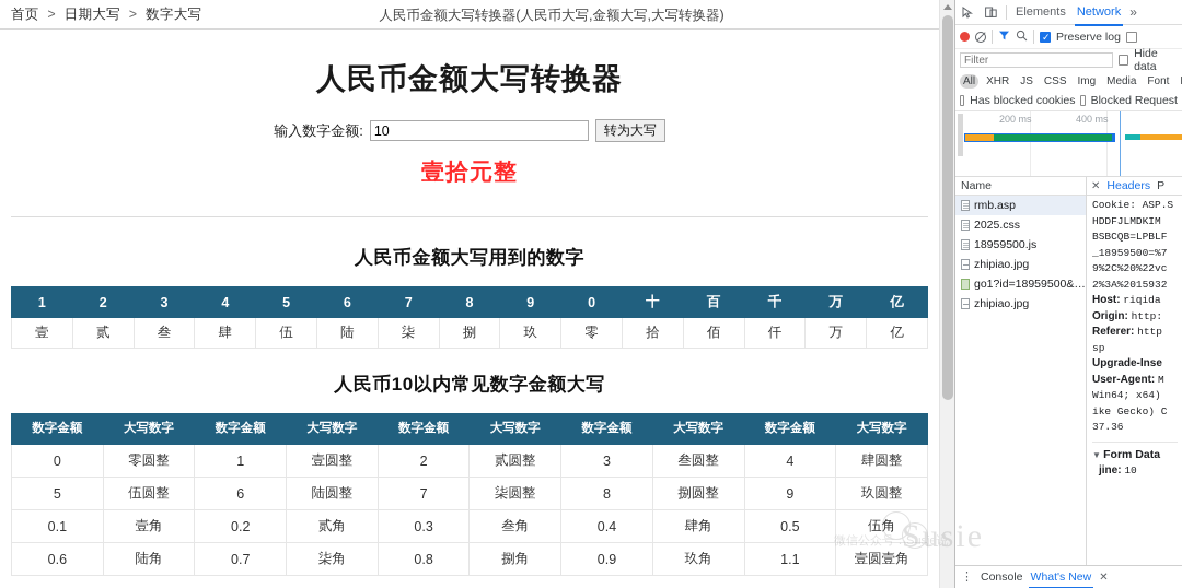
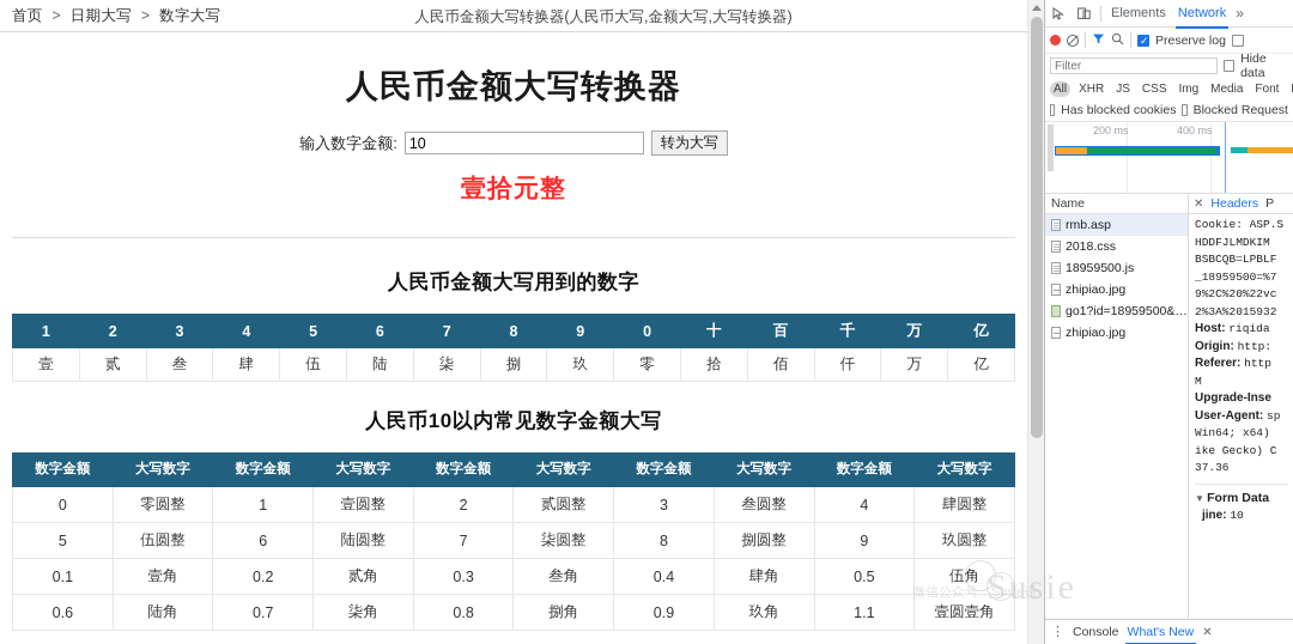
  首页 > 日期大写 > 数字大写
  人民币金额大写转换器(人民币大写,金额大写,大写转换器)
  人民币金额大写转换器
  输入数字金额:
  10
  转为大写
  壹拾元整
  人民币金额大写用到的数字
  1	2	3	4	5	6	7	8	9	0	十	百	千	万	亿
  壹	贰	叁	肆	伍	陆	柒	捌	玖	零	拾	佰	仟	万	亿
  人民币10以内常见数字金额大写
  数字金额	大写数字	数字金额	大写数字	数字金额	大写数字	数字金额	大写数字	数字金额	大写数字
  0	零圆整	1	壹圆整	2	贰圆整	3	叁圆整	4	肆圆整
  5	伍圆整	6	陆圆整	7	柒圆整	8	捌圆整	9	玖圆整
  0.1	壹角	0.2	贰角	0.3	叁角	0.4	肆角	0.5	伍角
  0.6	陆角	0.7	柒角	0.8	捌角	0.9	玖角	1.1	壹圆壹角
  Elements
  Network
  »
  Preserve log
  Filter
  Hide data
  All
  XHR
  JS
  CSS
  Img
  Media
  Font
  Has blocked cookies
  Blocked Request
  200 ms
  400 ms
  Name
  rmb.asp
- 2025.css
+ 2018.css
  18959500.js
  zhipiao.jpg
  go1?id=18959500&…
  zhipiao.jpg
  ✕
  Headers
  P
  Cookie: ASP.S
  HDDFJLMDKIM
  BSBCQB=LPBLF
  _18959500=%7
  9%2C%20%22vc
  2%3A%2015932
  Host: riqida
  Origin: http:
  Referer: http
- sp
+ M
  Upgrade-Inse
- User-Agent: M
+ User-Agent: sp
  Win64; x64)
  ike Gecko) C
  37.36
  ▼ Form Data
  jine: 10
  ⋮
  Console
  What's New
  ✕
  Susie
  微信公众号：Susie说
